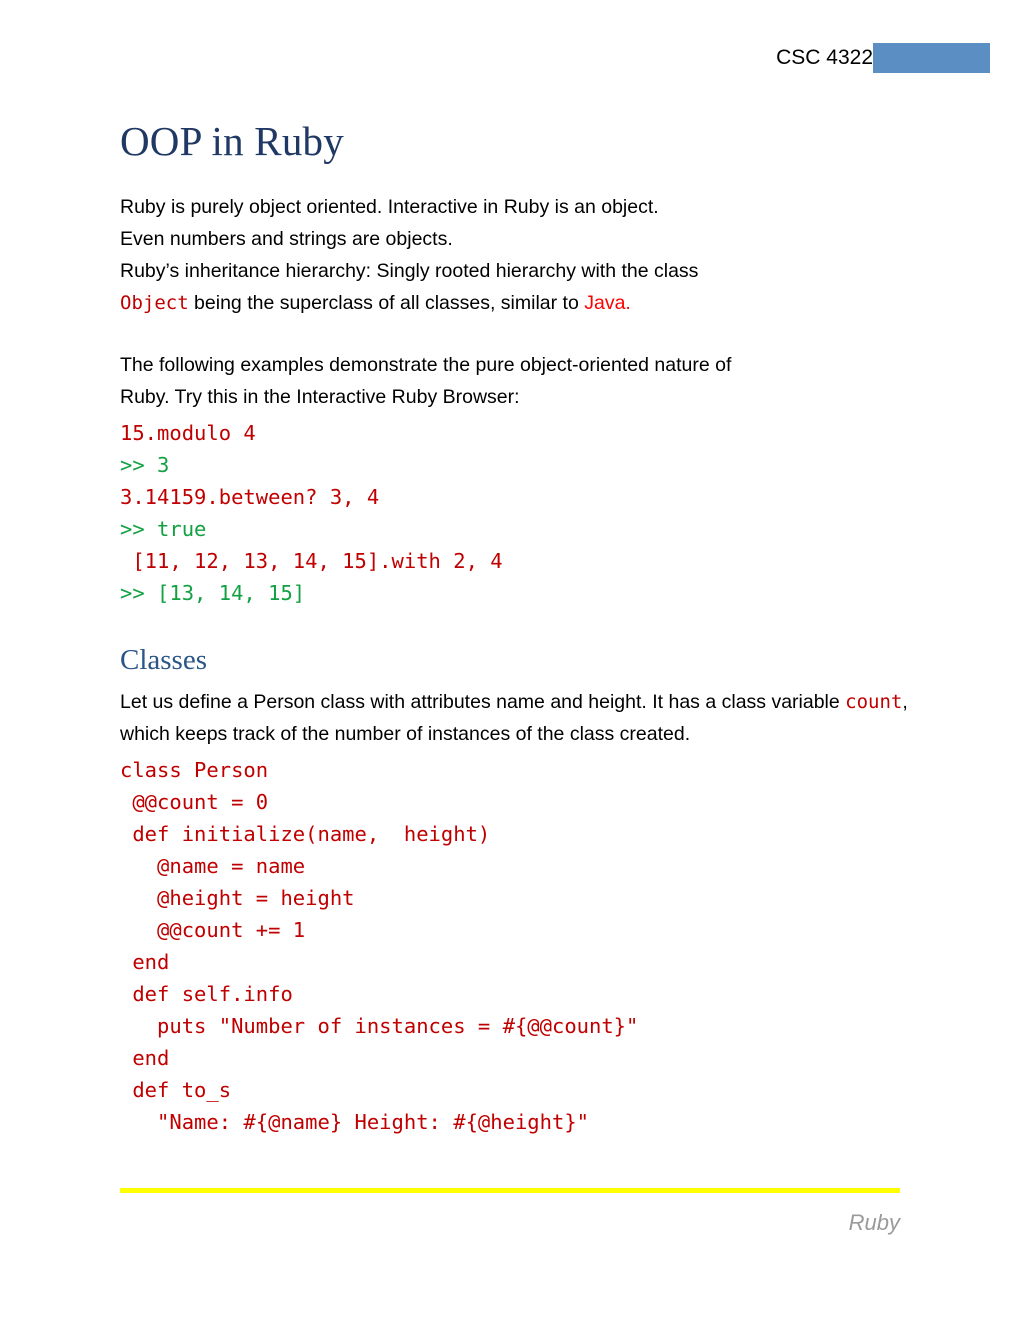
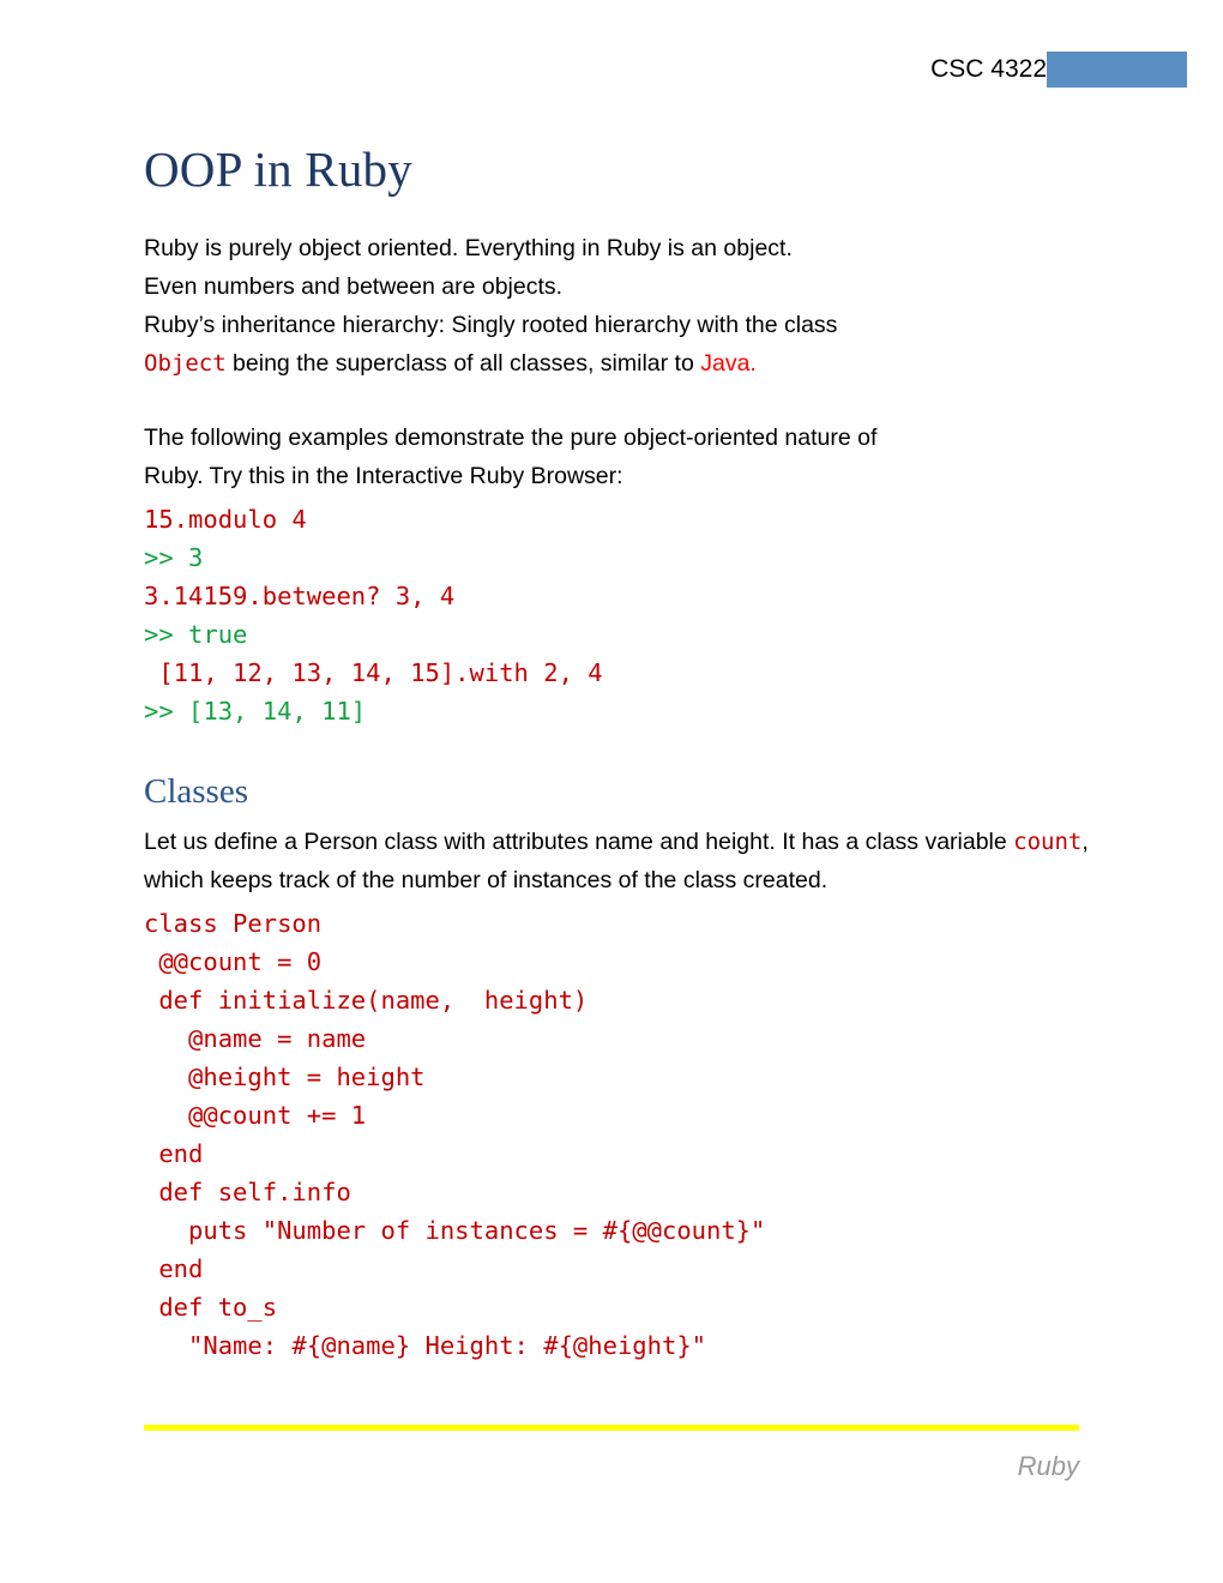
  CSC 4322
  OOP in Ruby
- Ruby is purely object oriented. Interactive in Ruby is an object.
+ Ruby is purely object oriented. Everything in Ruby is an object.
- Even numbers and strings are objects.
+ Even numbers and between are objects.
  Ruby’s inheritance hierarchy: Singly rooted hierarchy with the class
  Object being the superclass of all classes, similar to Java.
  The following examples demonstrate the pure object-oriented nature of
  Ruby. Try this in the Interactive Ruby Browser:
  15.modulo 4
  >> 3
  3.14159.between? 3, 4
  >> true
  [11, 12, 13, 14, 15].with 2, 4
- >> [13, 14, 15]
+ >> [13, 14, 11]
  Classes
  Let us define a Person class with attributes name and height. It has a class variable count, which keeps track of the number of instances of the class created.
  class Person
  @@count = 0
  def initialize(name, height)
  @name = name
  @height = height
  @@count += 1
  end
  def self.info
  puts "Number of instances = #{@@count}"
  end
  def to_s
  "Name: #{@name} Height: #{@height}"
  Ruby
